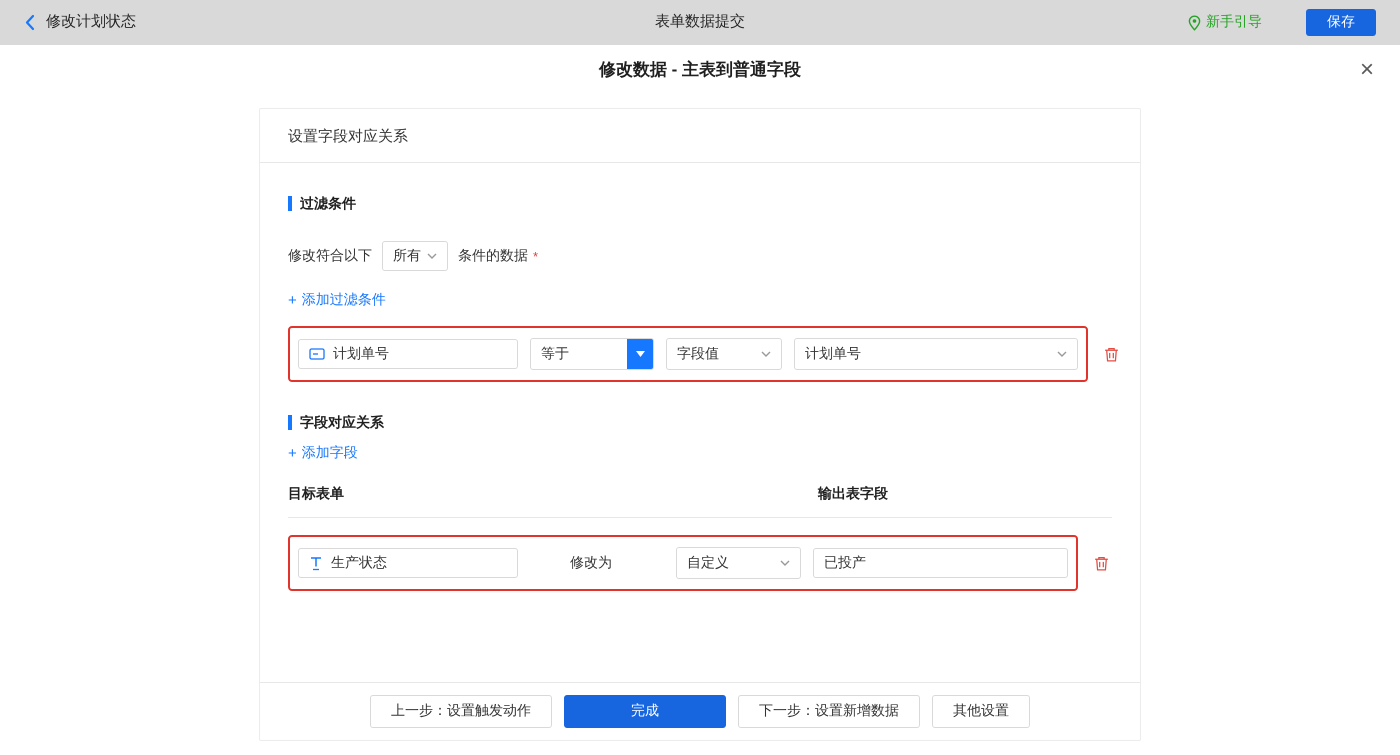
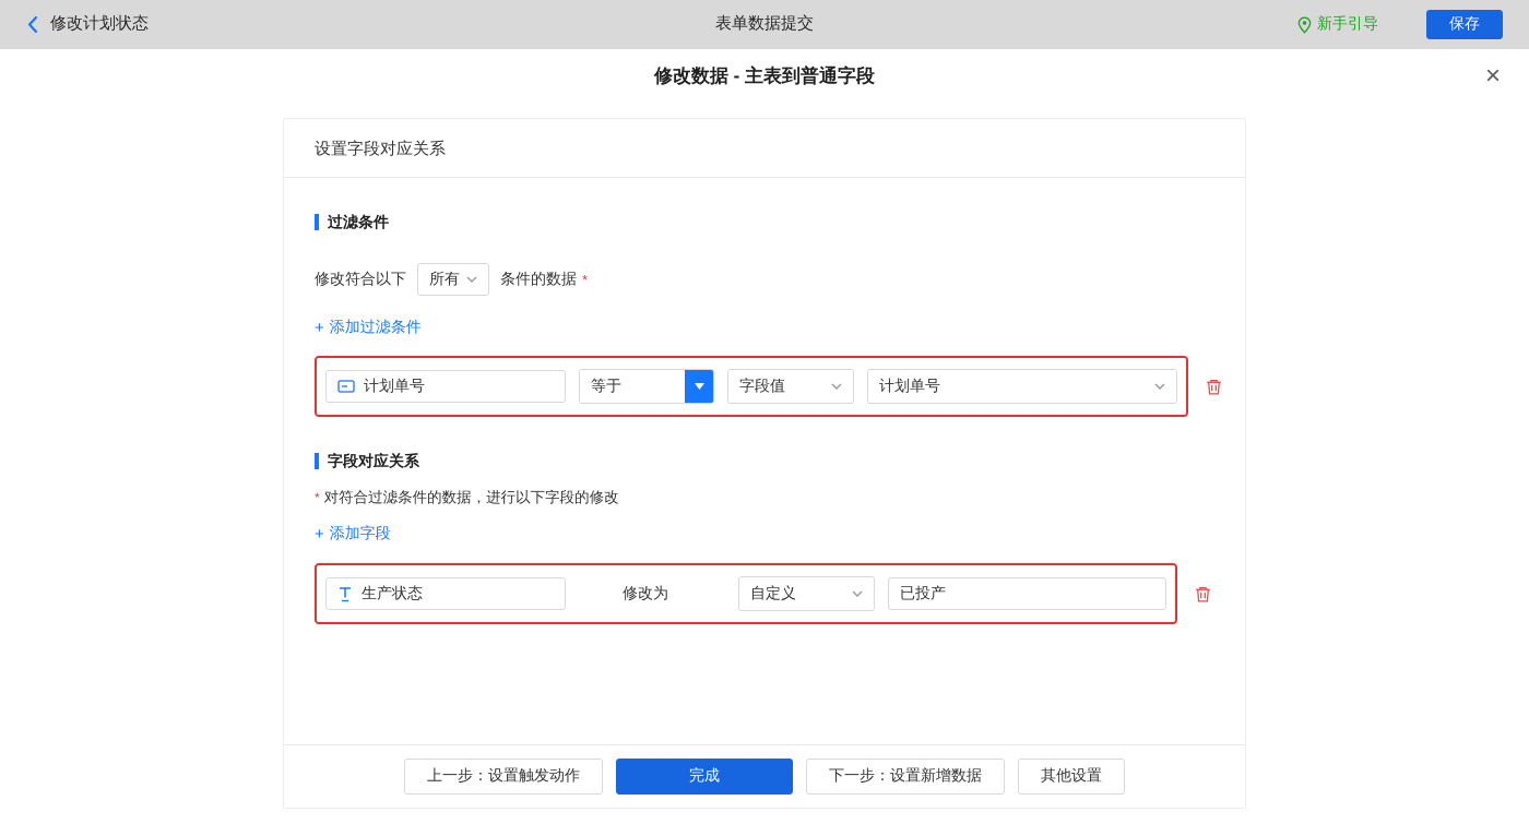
  修改计划状态
  表单数据提交
  新手引导
  保存
  修改数据 - 主表到普通字段
  ×
  设置字段对应关系
  过滤条件
  修改符合以下
  所有
  条件的数据
  *
  +
  添加过滤条件
  计划单号
  等于
  字段值
  计划单号
  字段对应关系
+ * 对符合过滤条件的数据，进行以下字段的修改
  +
  添加字段
- 目标表单
- 输出表字段
  生产状态
  修改为
  自定义
  已投产
  上一步：设置触发动作
  完成
  下一步：设置新增数据
  其他设置
